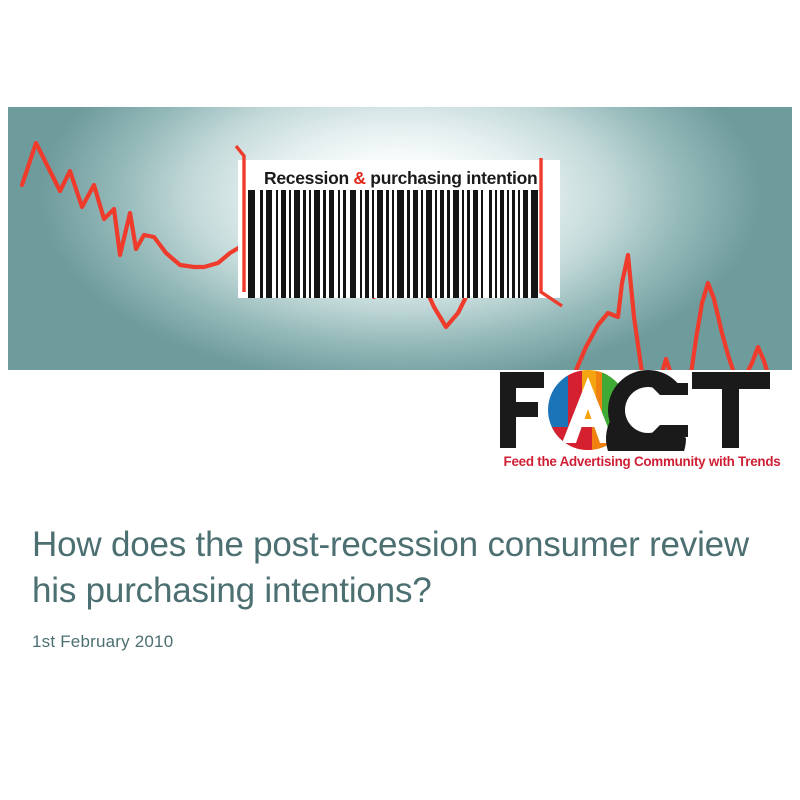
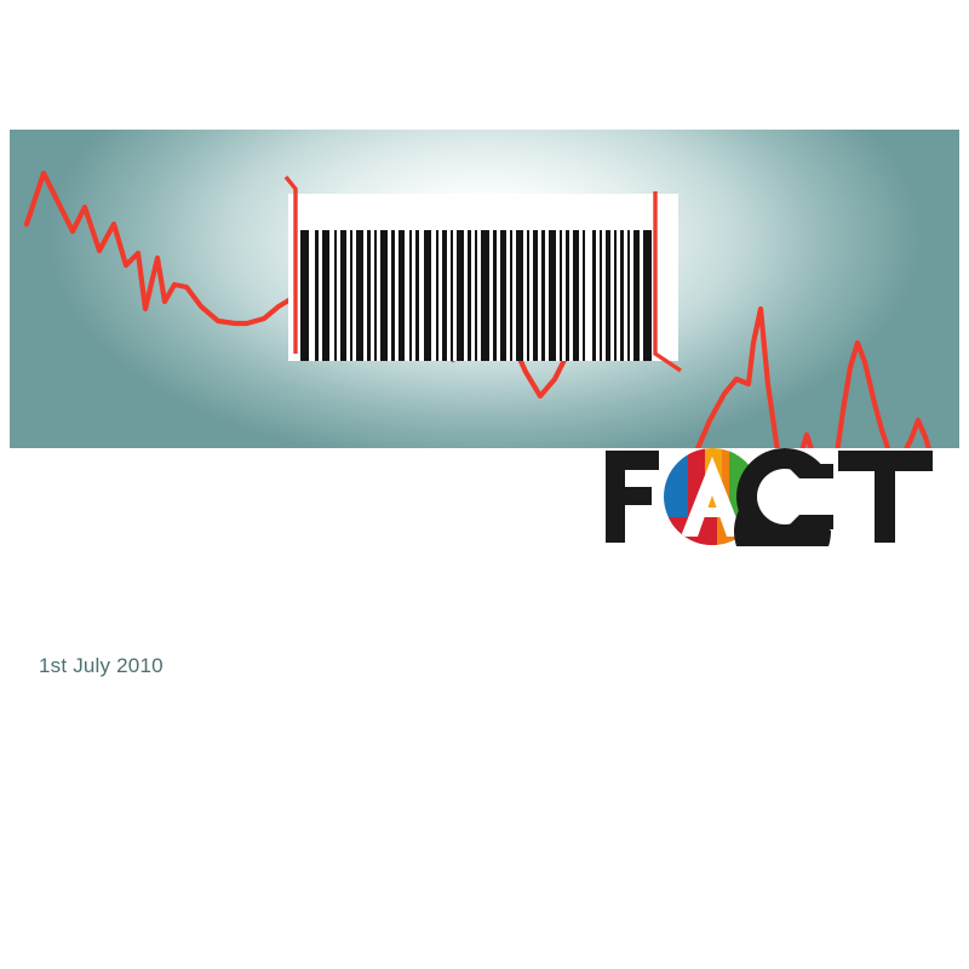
- Recession & purchasing intention
- Feed the Advertising Community with Trends
- How does the post-recession consumer review his purchasing intentions?
- 1st February 2010
+ 1st July 2010
